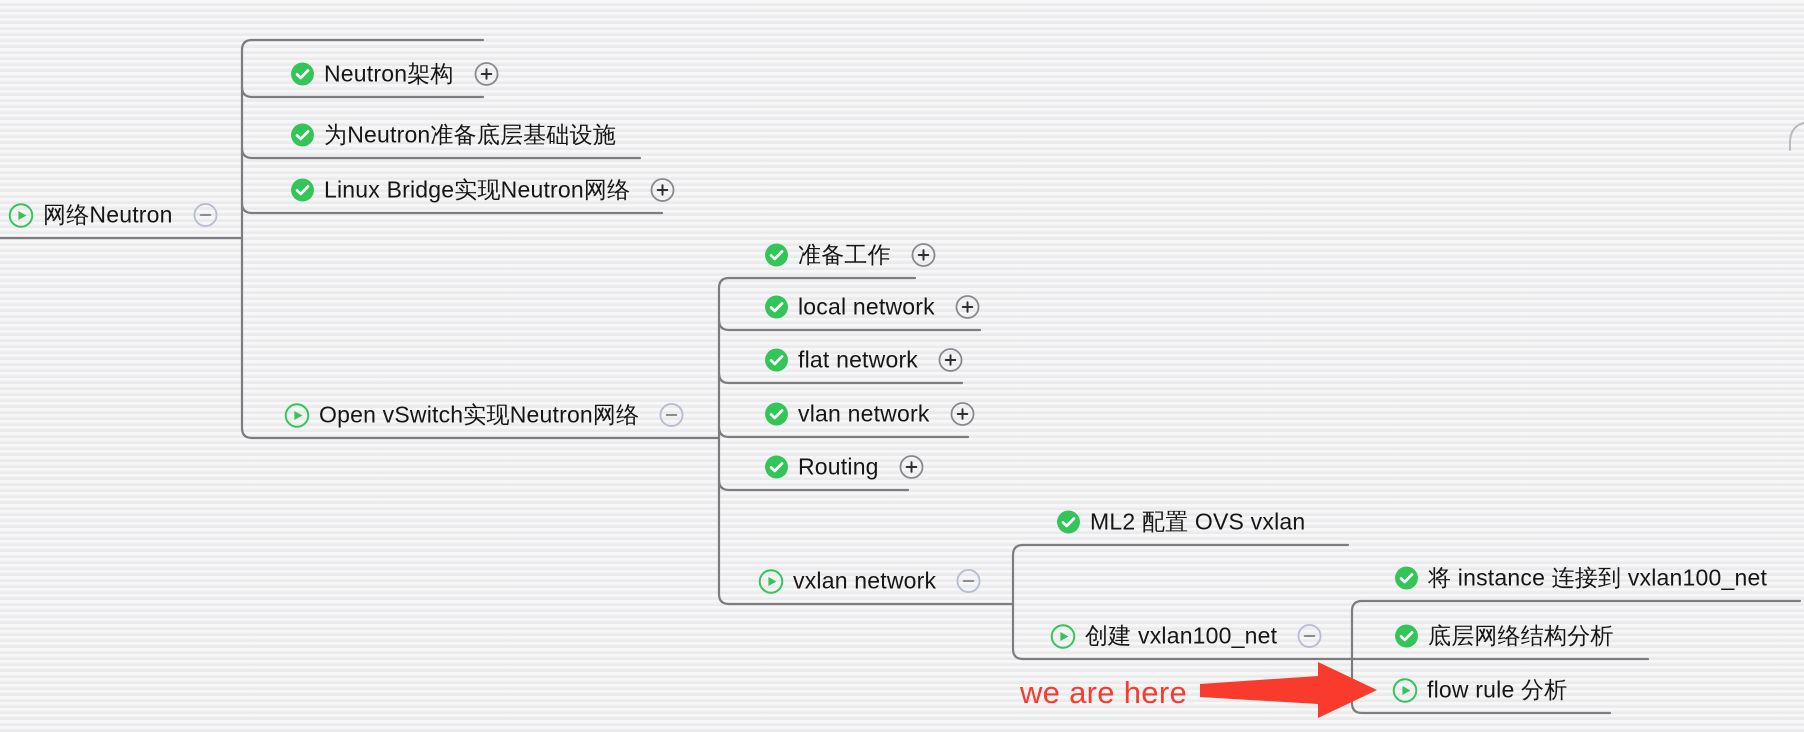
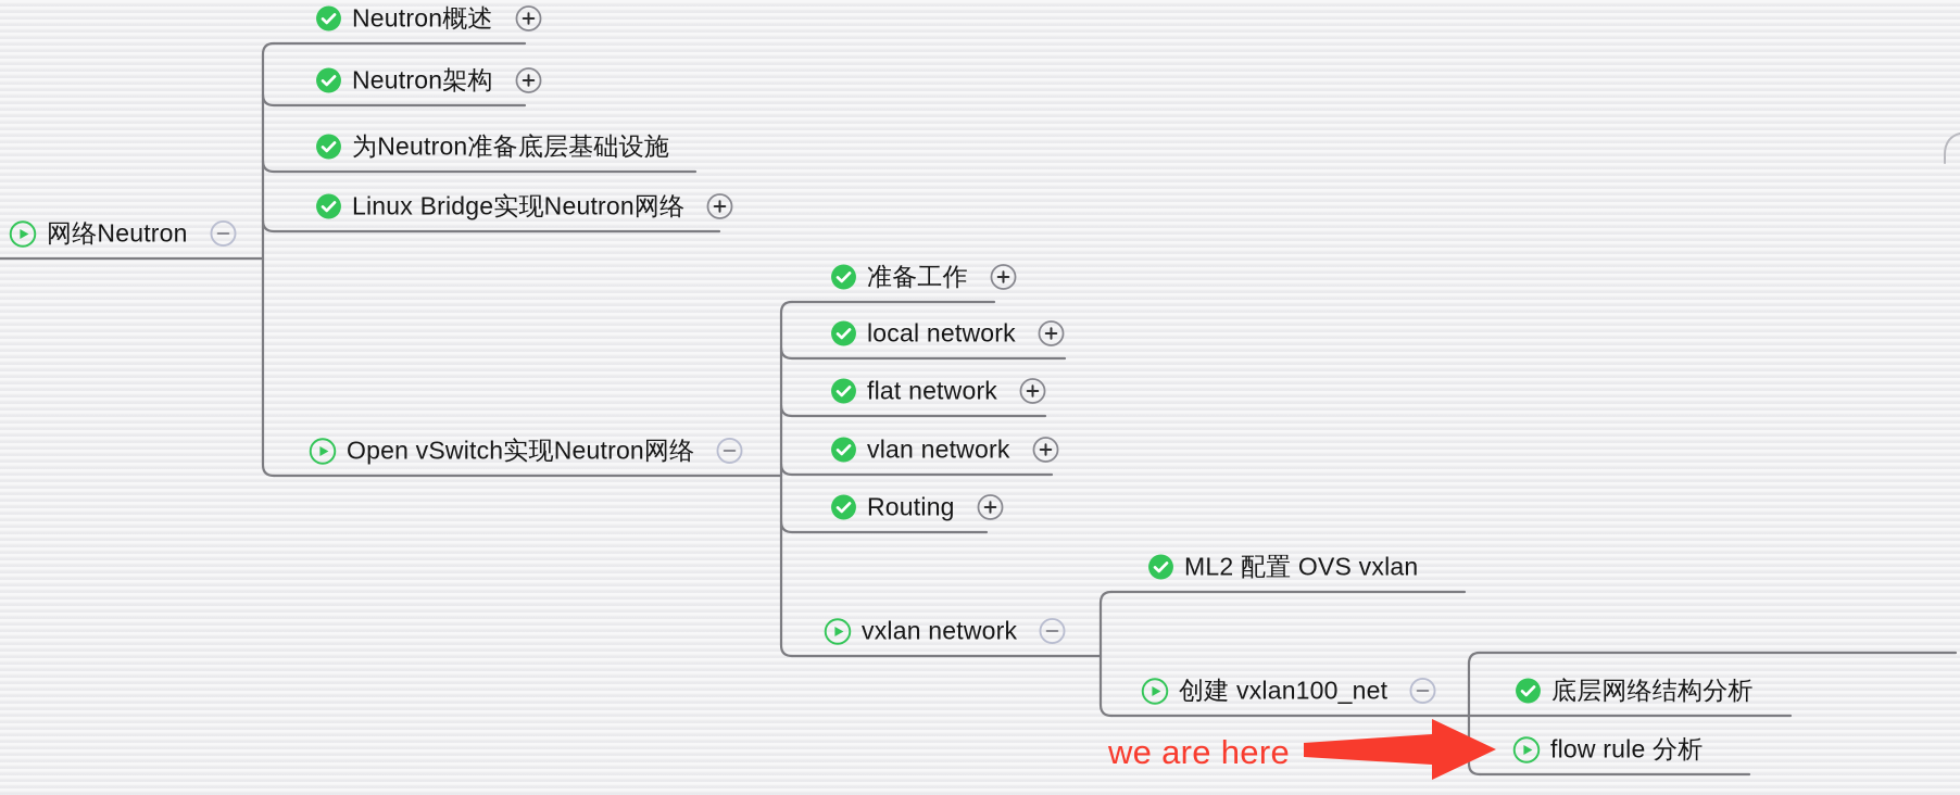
  网络Neutron
+ Neutron概述
  Neutron架构
  为Neutron准备底层基础设施
  Linux Bridge实现Neutron网络
  Open vSwitch实现Neutron网络
  准备工作
  local network
  flat network
  vlan network
  Routing
  vxlan network
  ML2 配置 OVS vxlan
  创建 vxlan100_net
- 将 instance 连接到 vxlan100_net
  底层网络结构分析
  flow rule 分析
  we are here
